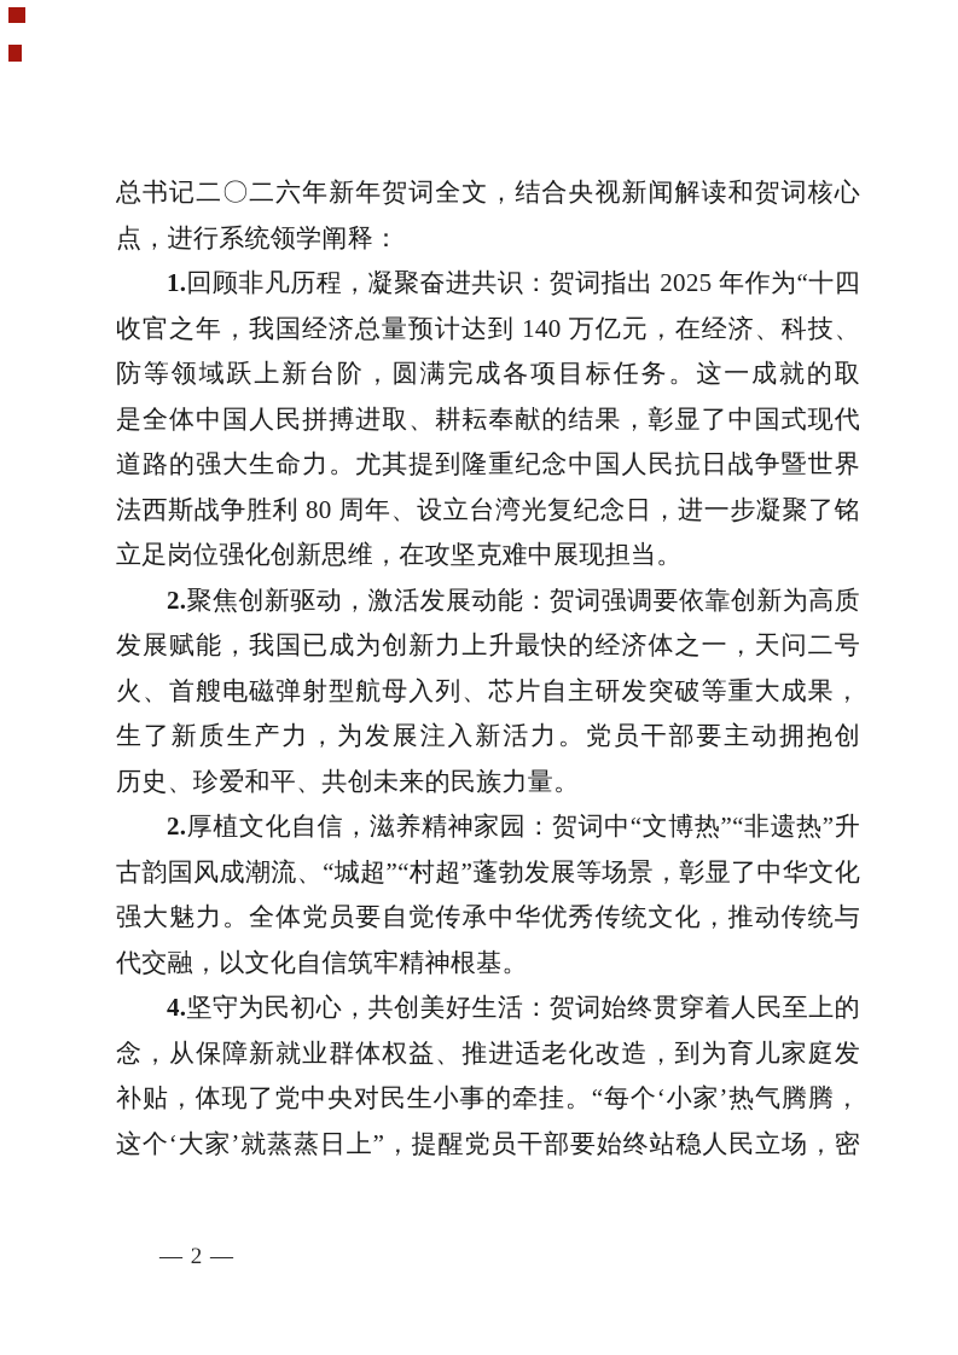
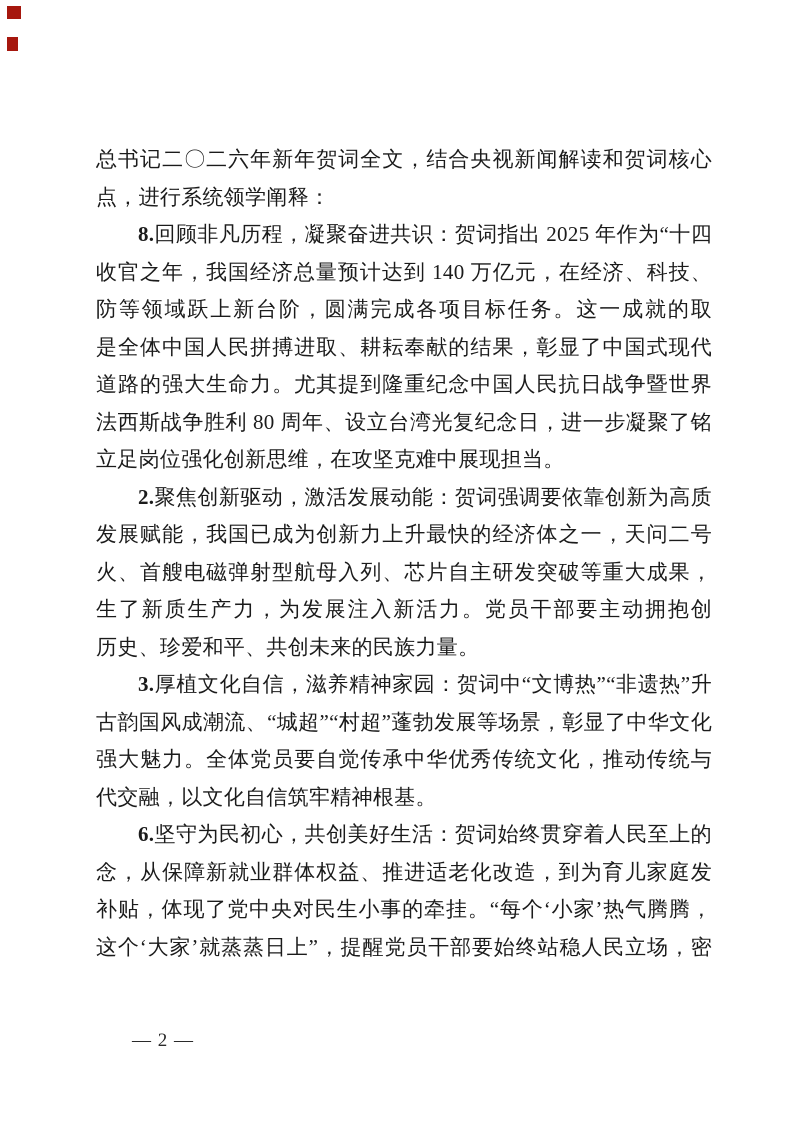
  总书记二〇二六年新年贺词全文，结合央视新闻解读和贺词核心
  点，进行系统领学阐释：
- 1.回顾非凡历程，凝聚奋进共识：贺词指出 2025 年作为“十四
+ 8.回顾非凡历程，凝聚奋进共识：贺词指出 2025 年作为“十四
  收官之年，我国经济总量预计达到 140 万亿元，在经济、科技、
  防等领域跃上新台阶，圆满完成各项目标任务。这一成就的取
  是全体中国人民拼搏进取、耕耘奉献的结果，彰显了中国式现代
  道路的强大生命力。尤其提到隆重纪念中国人民抗日战争暨世界
  法西斯战争胜利 80 周年、设立台湾光复纪念日，进一步凝聚了铭
  立足岗位强化创新思维，在攻坚克难中展现担当。
  2.聚焦创新驱动，激活发展动能：贺词强调要依靠创新为高质
  发展赋能，我国已成为创新力上升最快的经济体之一，天问二号
  火、首艘电磁弹射型航母入列、芯片自主研发突破等重大成果，
  生了新质生产力，为发展注入新活力。党员干部要主动拥抱创
  历史、珍爱和平、共创未来的民族力量。
- 2.厚植文化自信，滋养精神家园：贺词中“文博热”“非遗热”升
+ 3.厚植文化自信，滋养精神家园：贺词中“文博热”“非遗热”升
  古韵国风成潮流、“城超”“村超”蓬勃发展等场景，彰显了中华文化
  强大魅力。全体党员要自觉传承中华优秀传统文化，推动传统与
  代交融，以文化自信筑牢精神根基。
- 4.坚守为民初心，共创美好生活：贺词始终贯穿着人民至上的
+ 6.坚守为民初心，共创美好生活：贺词始终贯穿着人民至上的
  念，从保障新就业群体权益、推进适老化改造，到为育儿家庭发
  补贴，体现了党中央对民生小事的牵挂。“每个‘小家’热气腾腾，
  这个‘大家’就蒸蒸日上”，提醒党员干部要始终站稳人民立场，密
  — 2 —
